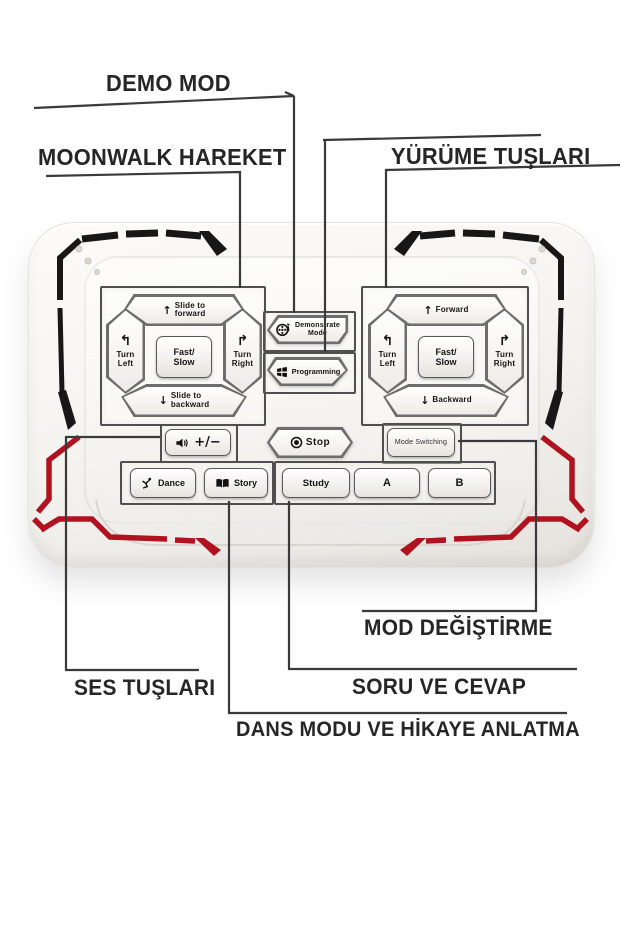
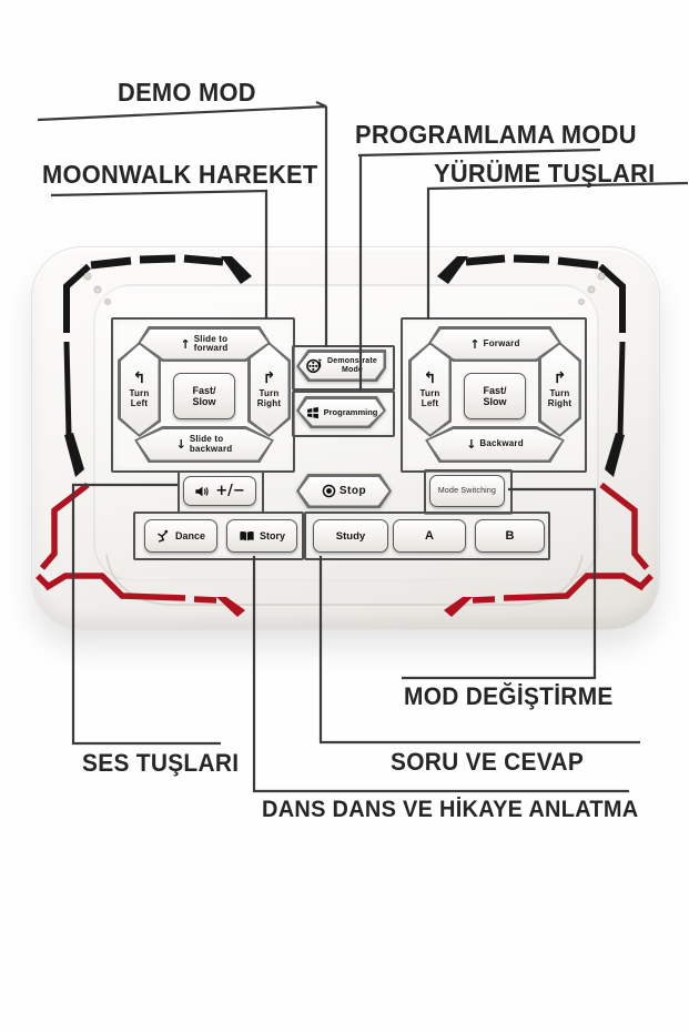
  ↑
  Slide to
  forward
  ↓
  Slide to
  backward
  ↰
  Turn
  Left
  ↱
  Turn
  Right
  Fast/
  Slow
  ↑
  Forward
  ↓
  Backward
  ↰
  Turn
  Left
  ↱
  Turn
  Right
  Fast/
  Slow
  Programming
  +/−
  Stop
  Dance
  Story
  Study
  A
  B
  DEMO MOD
+ PROGRAMLAMA MODU
  MOONWALK HAREKET
  YÜRÜME TUŞLARI
  SES TUŞLARI
  MOD DEĞİŞTİRME
  SORU VE CEVAP
- DANS MODU VE HİKAYE ANLATMA
+ DANS DANS VE HİKAYE ANLATMA
